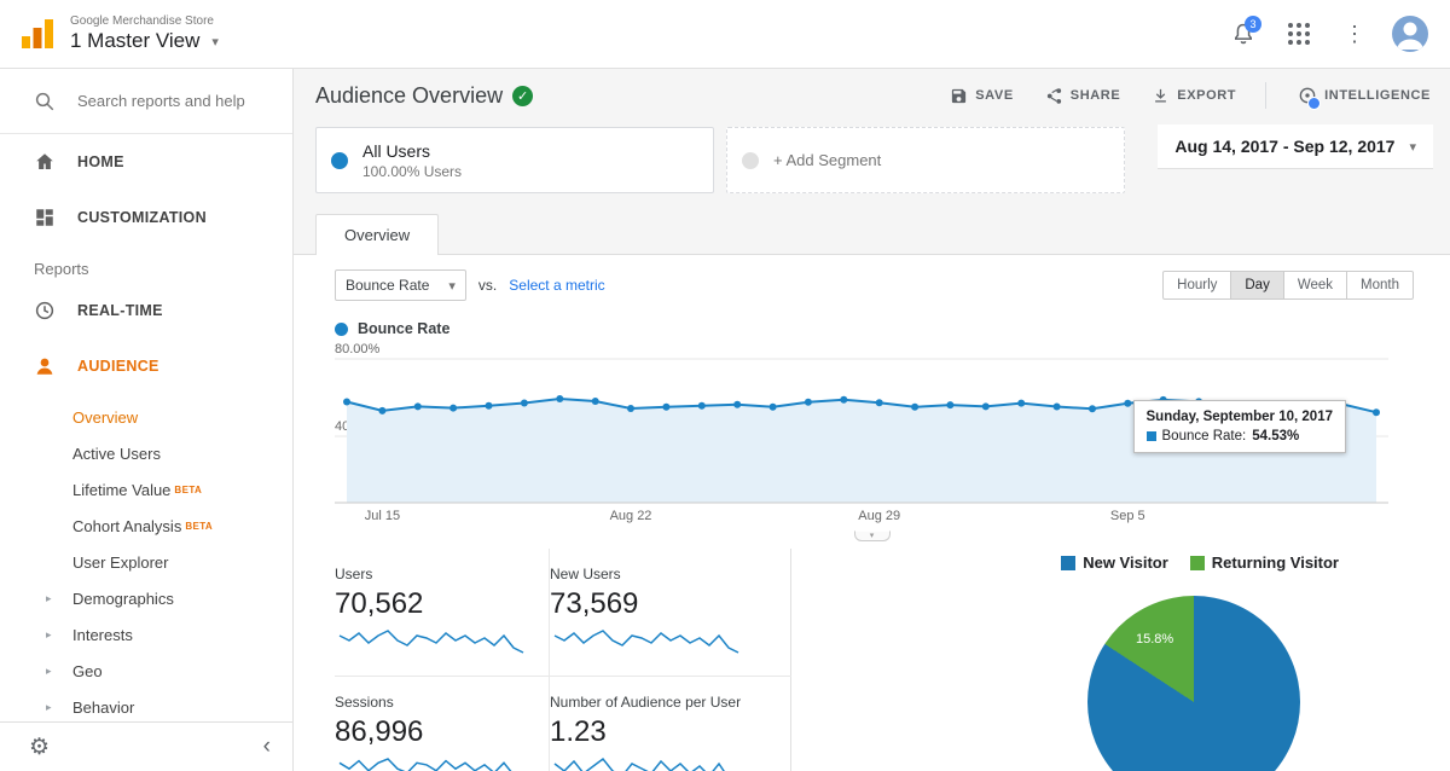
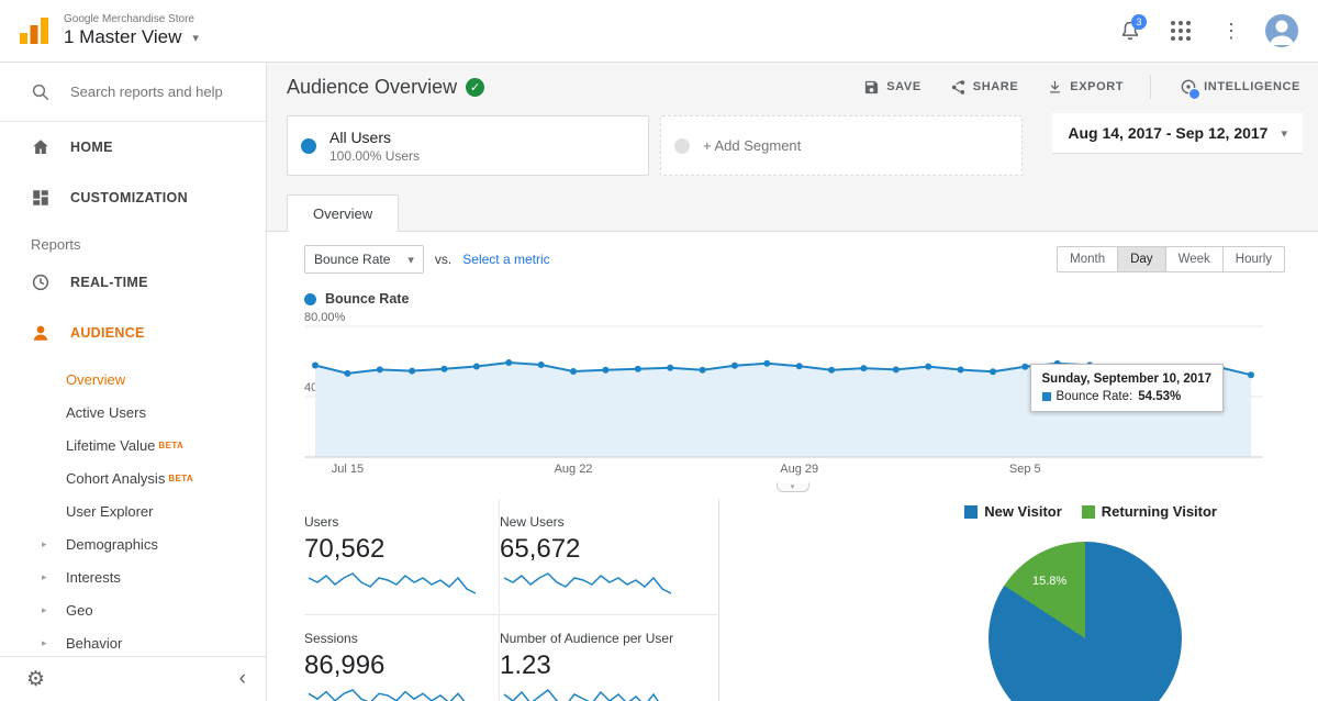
  Google Merchandise Store
  1 Master View
  ▾
  3
  ⋮
  Search reports and help
  HOME
  CUSTOMIZATION
  Reports
  REAL-TIME
  AUDIENCE
  Overview
  Active Users
  Lifetime Value
  BETA
  Cohort Analysis
  BETA
  User Explorer
  ▸
  Demographics
  ▸
  Interests
  ▸
  Geo
  ▸
  Behavior
  ⚙
  ‹
  Audience Overview
  ✓
  SAVE
  SHARE
  EXPORT
  INTELLIGENCE
  All Users
  100.00% Users
  + Add Segment
  Aug 14, 2017 - Sep 12, 2017
  ▾
  Overview
  Bounce Rate
  ▾
  vs.
  Select a metric
- Hourly
+ Month
  Day
  Week
- Month
+ Hourly
  Bounce Rate
  80.00%
  Jul 15
  Aug 22
  Aug 29
  Sep 5
  Sunday, September 10, 2017
  Bounce Rate:
  54.53%
  Users
  70,562
  New Users
- 73,569
+ 65,672
  Sessions
  86,996
  Number of Audience per User
  1.23
  New Visitor
  Returning Visitor
  15.8%
